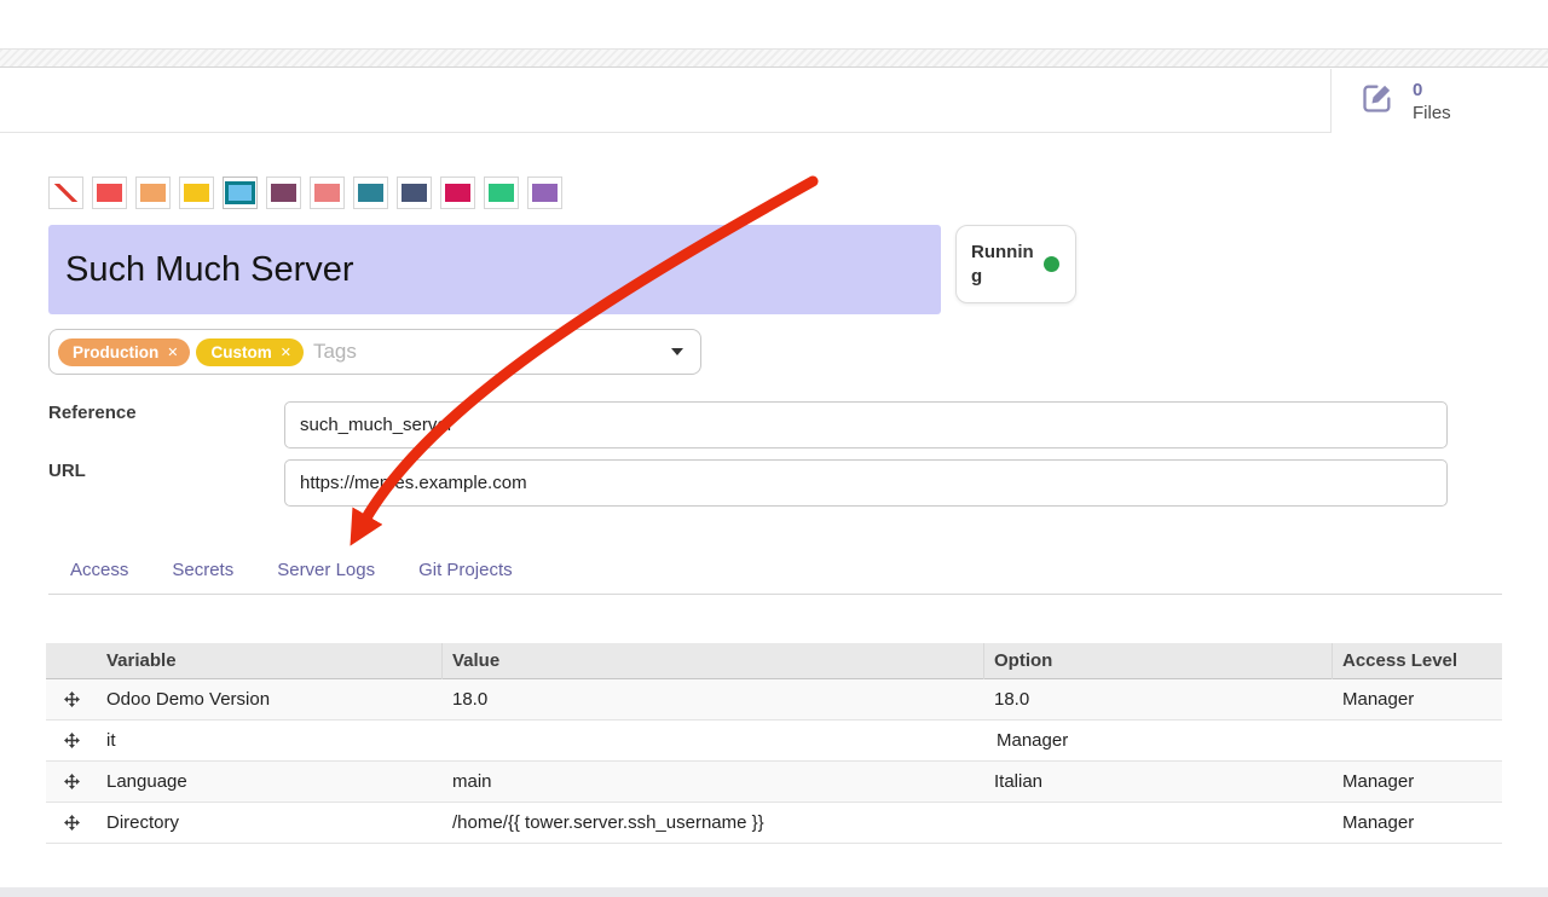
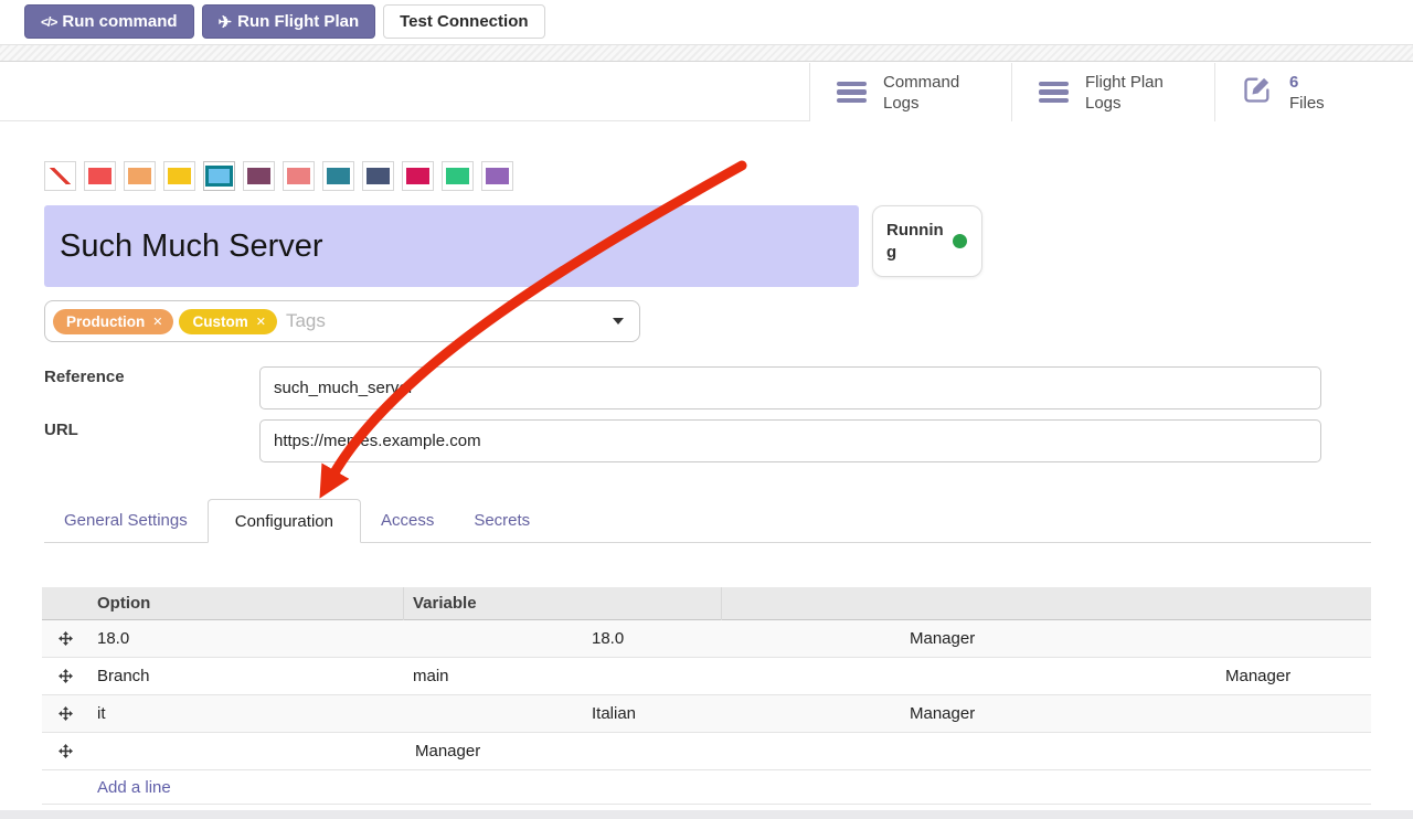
+ </>
+ Run command
+ ✈
+ Run Flight Plan
+ Test Connection
+ Command Logs
+ Flight Plan Logs
- 0
+ 6
  Files
  Such Much Server
  Running
  Production
  ✕
  Custom
  ✕
  Tags
  Reference
  such_much_serv
  URL
  https://mees.example.com
+ General Settings
+ Configuration
  Access
  Secrets
- Server Logs
- Git Projects
- Variable
+ Option
- Value
- Option
+ Variable
- Access Level
- Odoo Demo Version
  18.0
  18.0
  Manager
+ Branch
- it
+ main
  Manager
- Language
- main
+ it
  Italian
  Manager
- Directory
- /home/{{ tower.server.ssh_username }}
  Manager
+ Add a line
